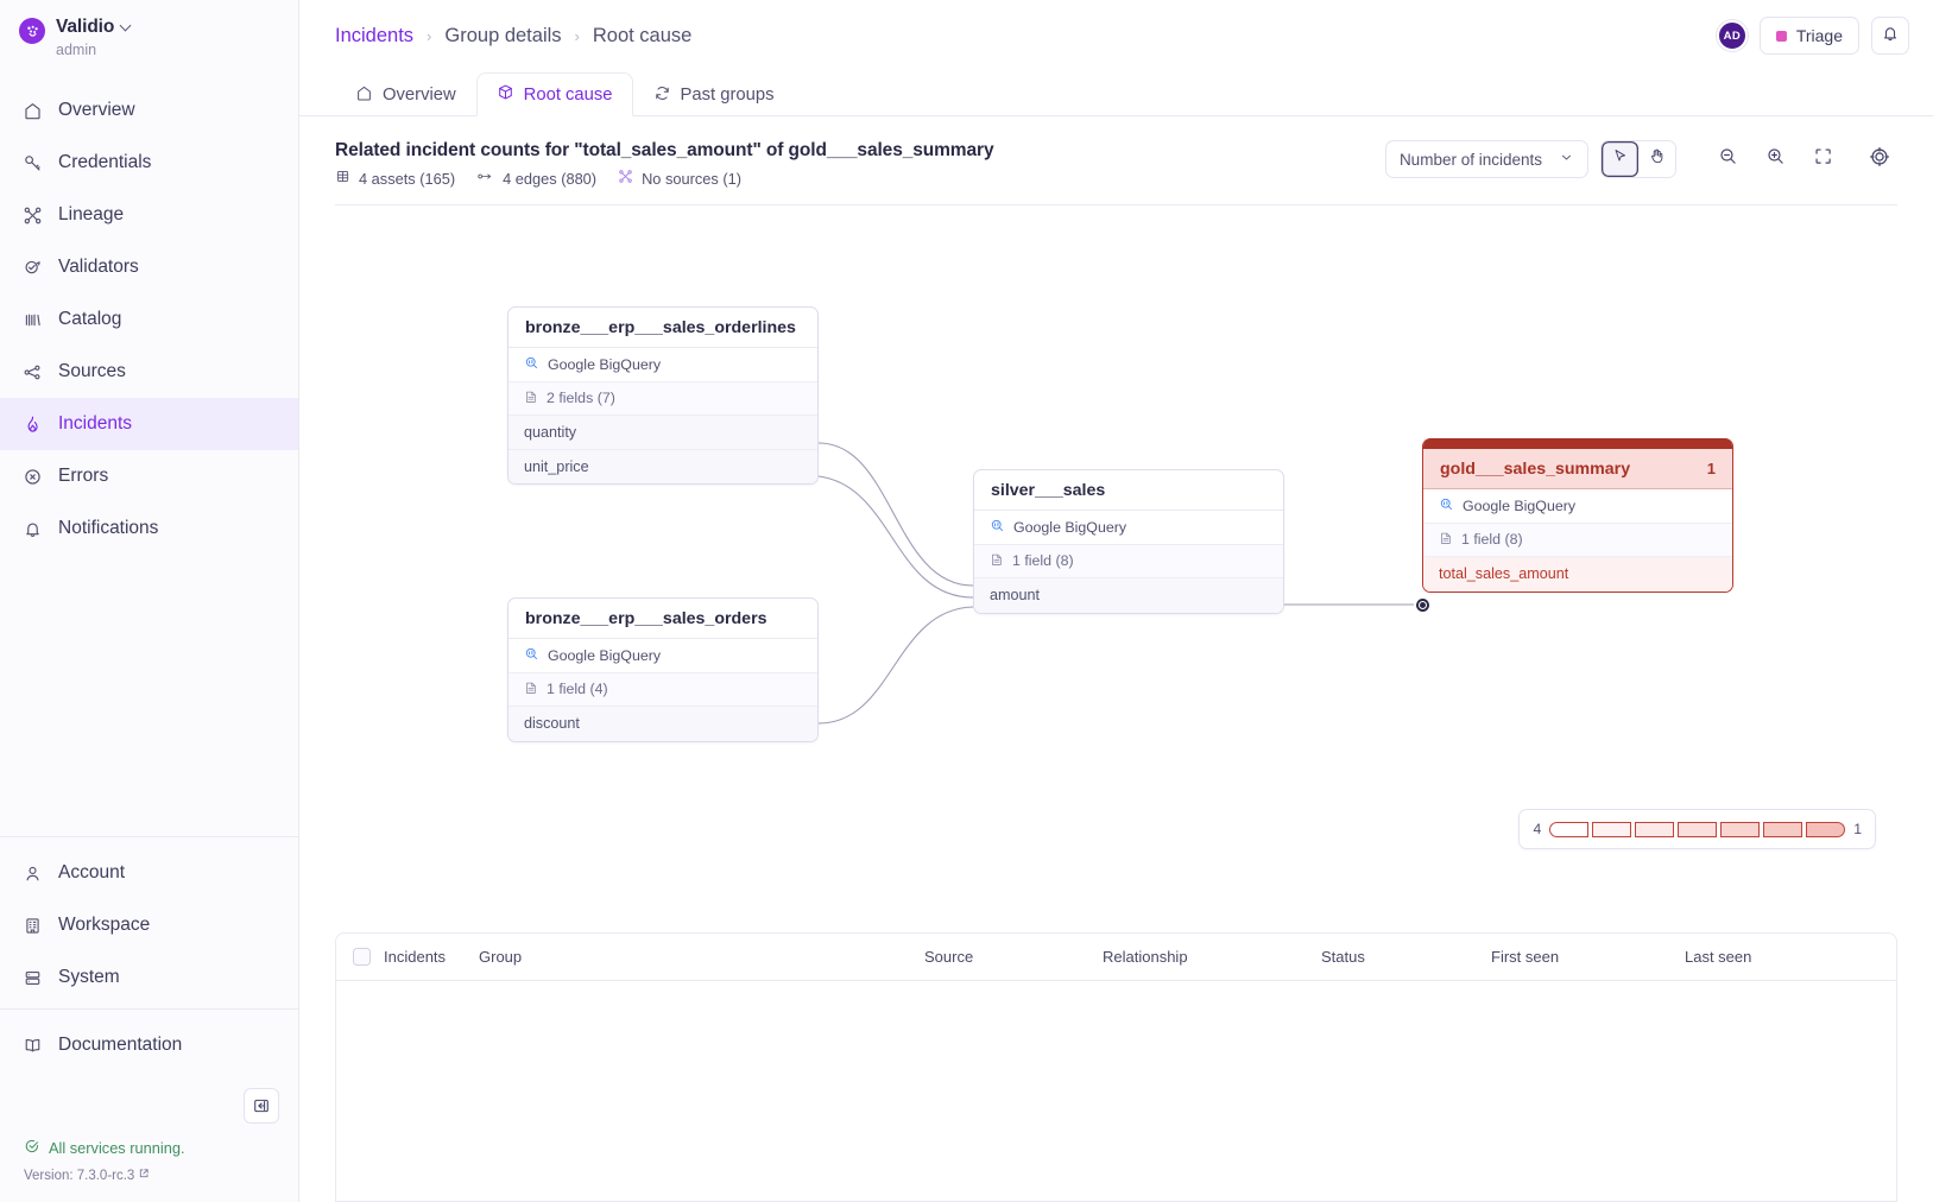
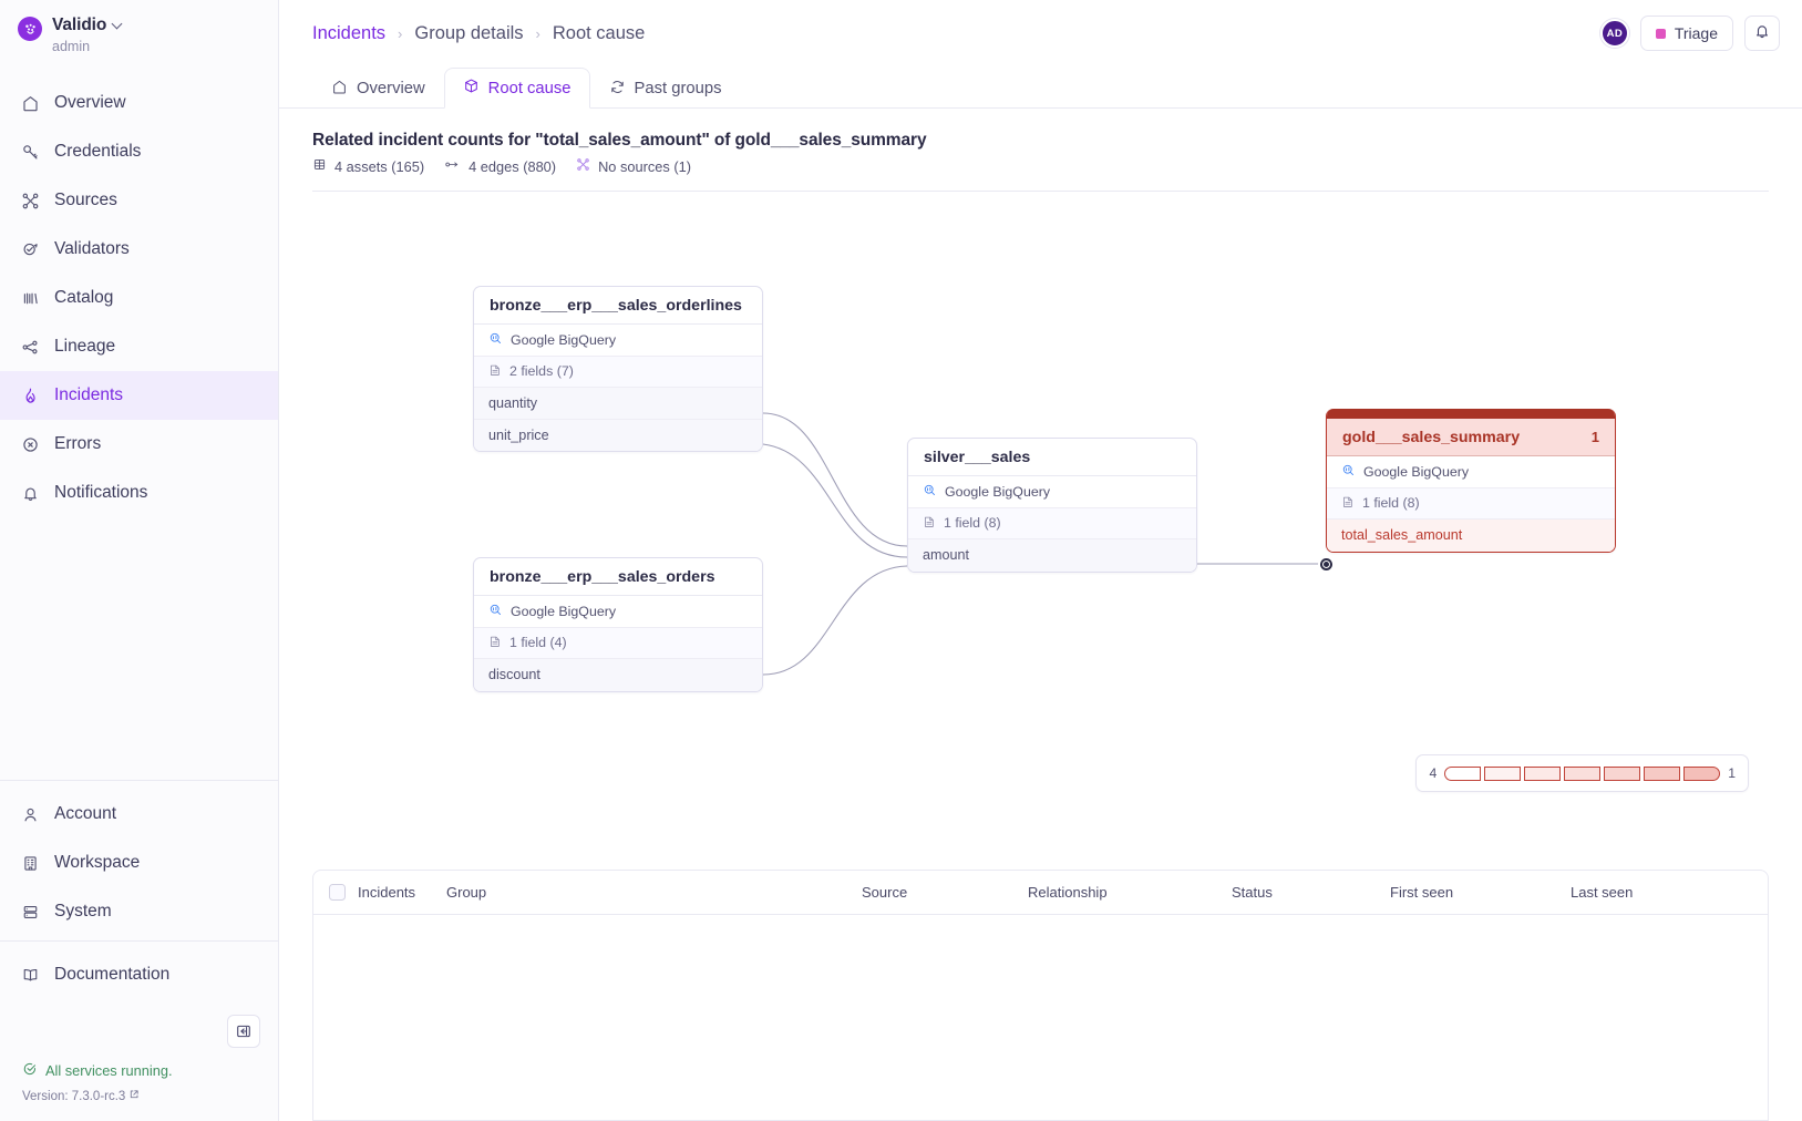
  Validio
  admin
  Overview
  Credentials
- Lineage
+ Sources
  Validators
  Catalog
- Sources
+ Lineage
  Incidents
  Errors
  Notifications
  Account
  Workspace
  System
  Documentation
  All services running.
  Version: 7.3.0-rc.3
  Incidents
  ›
  Group details
  ›
  Root cause
  AD
  Triage
  Overview
  Root cause
  Past groups
  Related incident counts for "total_sales_amount" of gold___sales_summary
  4 assets (165)
  4 edges (880)
  No sources (1)
- Number of incidents
  bronze___erp___sales_orderlines
  Google BigQuery
  2 fields (7)
  quantity
  unit_price
  bronze___erp___sales_orders
  Google BigQuery
  1 field (4)
  discount
  silver___sales
  Google BigQuery
  1 field (8)
  amount
  gold___sales_summary
  1
  Google BigQuery
  1 field (8)
  total_sales_amount
  4
  1
  Incidents
  Group
  Source
  Relationship
  Status
  First seen
  Last seen
